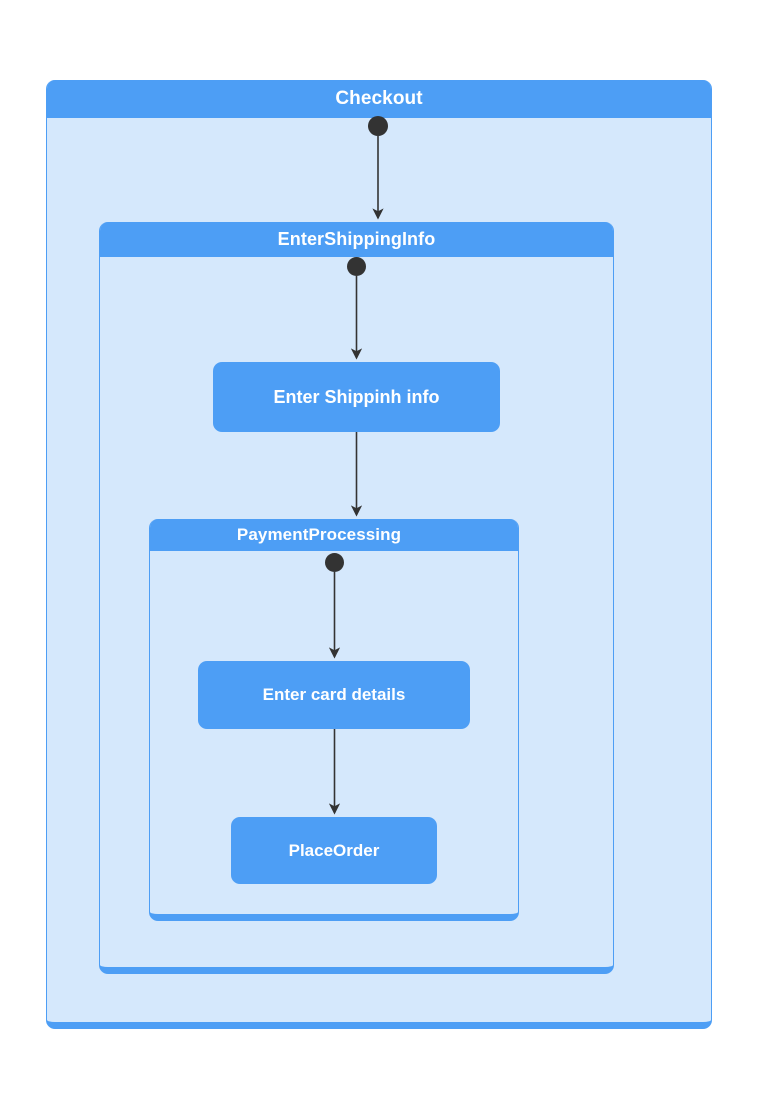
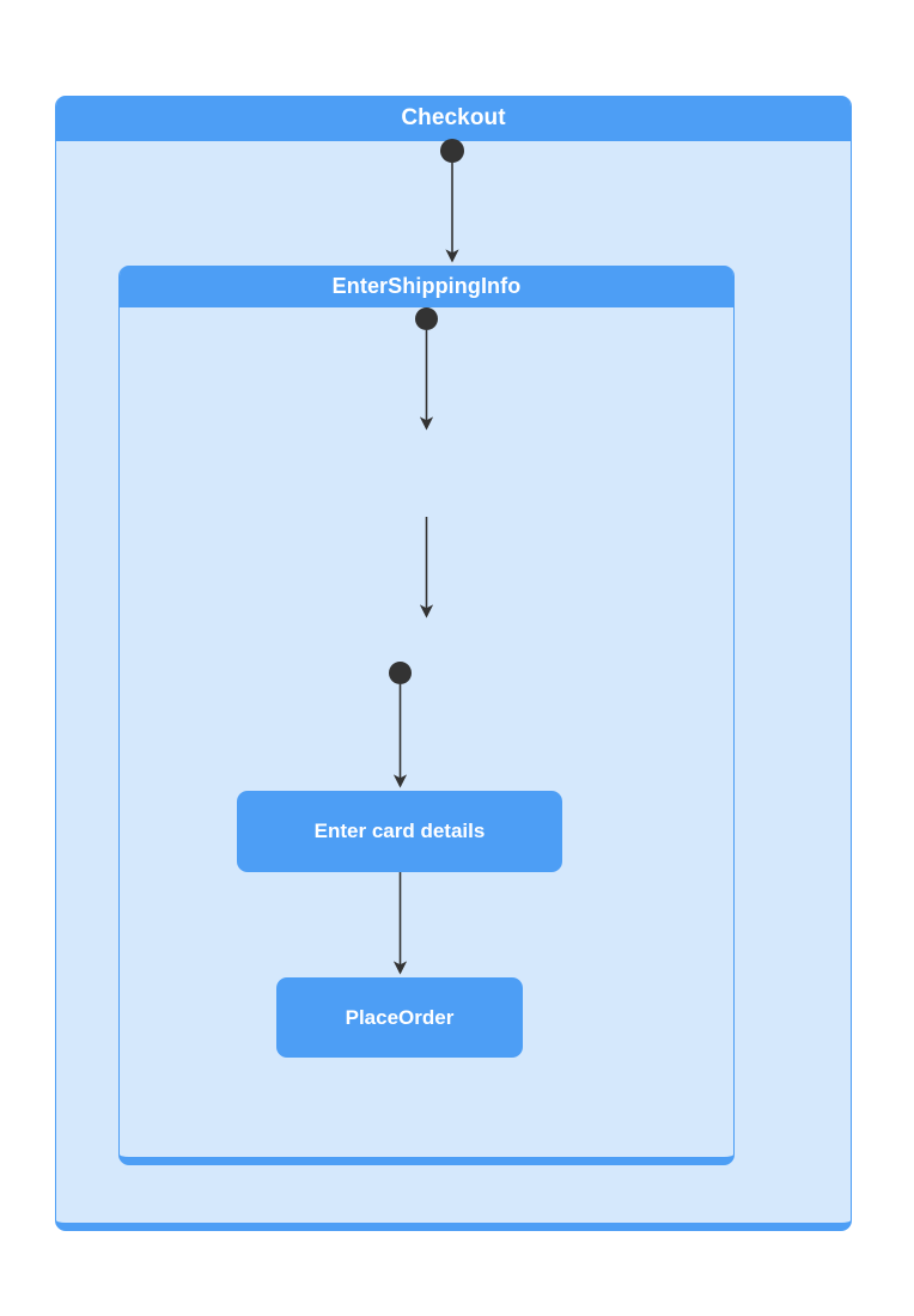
  Checkout
  EnterShippingInfo
- PaymentProcessing
- Enter Shippinh info
  Enter card details
  PlaceOrder
